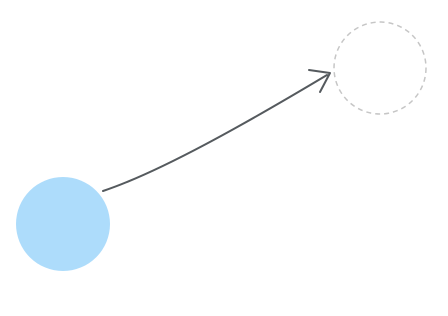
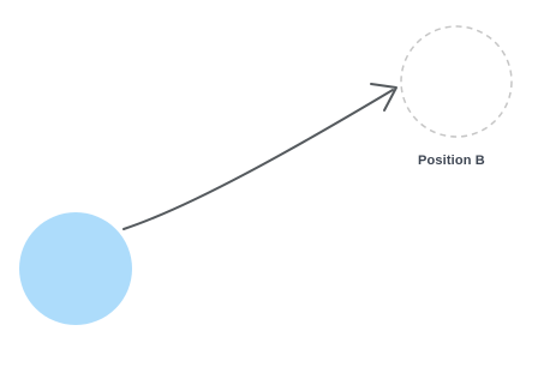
+ Position B
